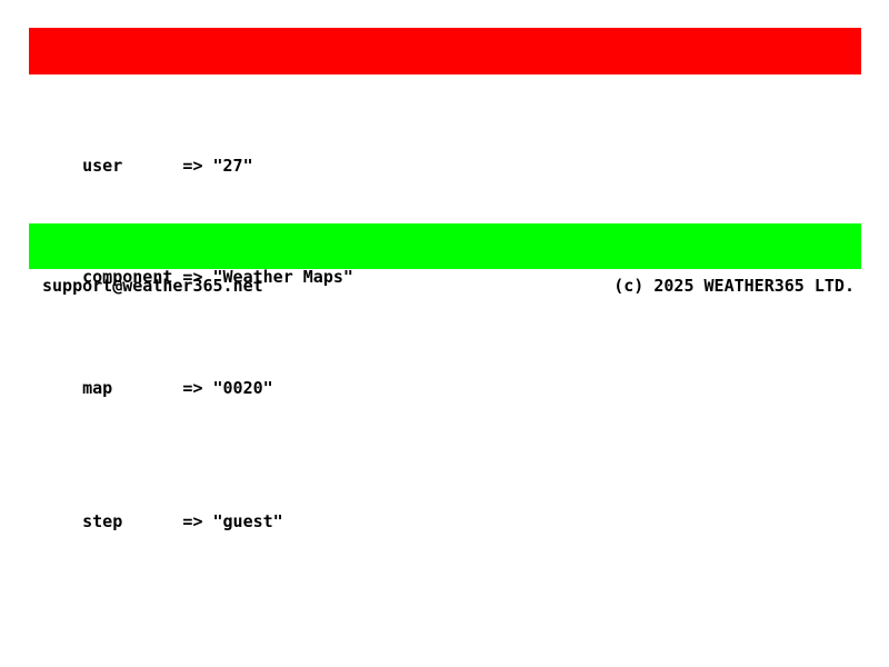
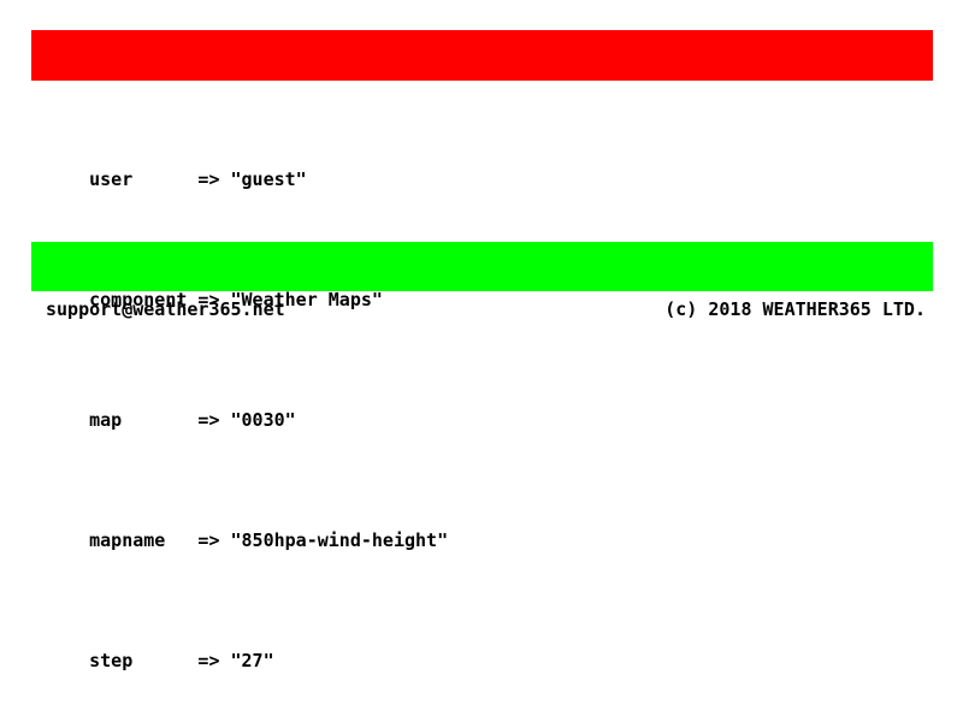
- user => "27"
+ user => "guest"
  component => "Weather Maps"
- map => "0020"
+ map => "0030"
+ mapname => "850hpa-wind-height"
- step => "guest"
+ step => "27"
  support@weather365.net
- (c) 2025 WEATHER365 LTD.
+ (c) 2018 WEATHER365 LTD.
